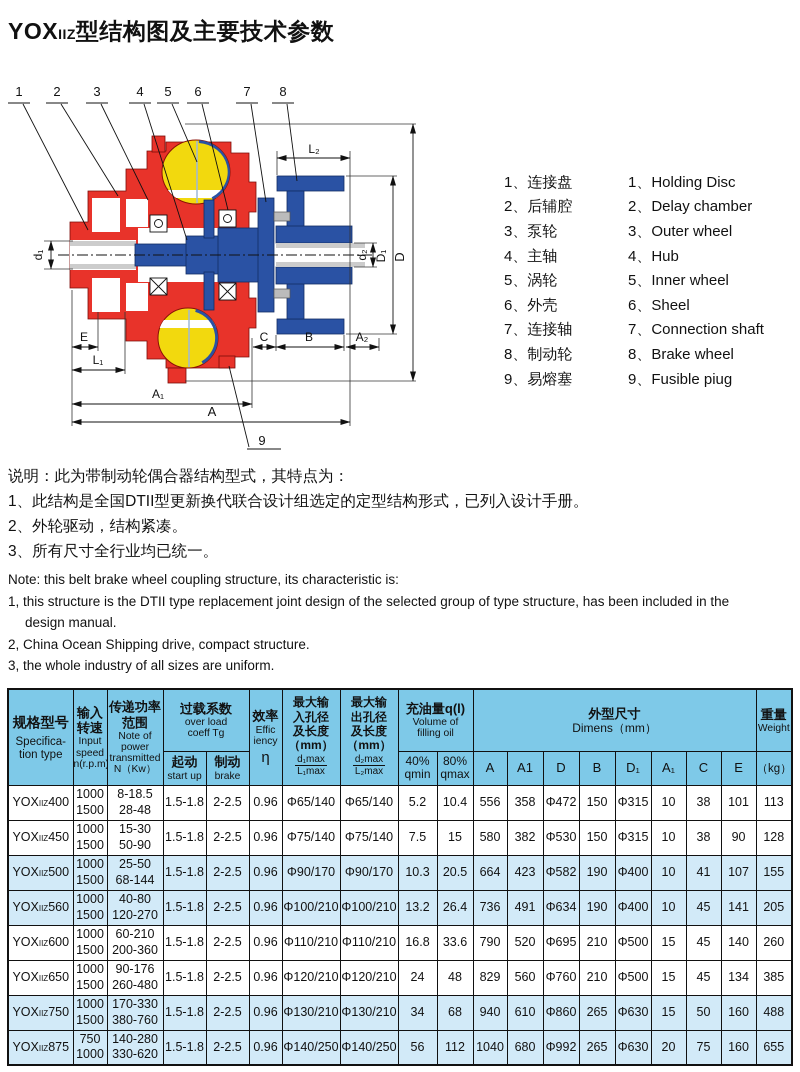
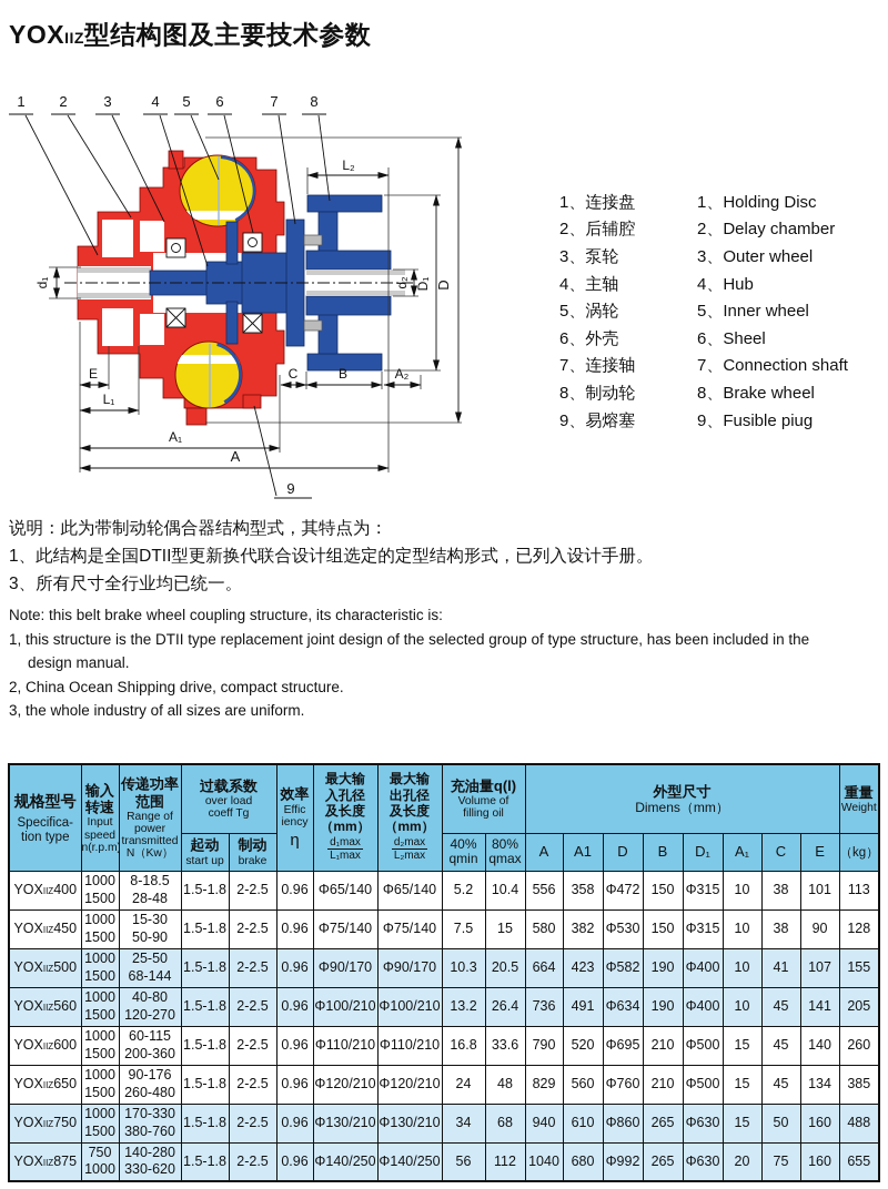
  YOXIIZ型结构图及主要技术参数
  L₂
  E
  L₁
  C
  B
  A₂
  A₁
  A
  1
  2
  3
  4
  5
  6
  7
  8
  9
  1、连接盘
  1、Holding Disc
  2、后辅腔
  2、Delay chamber
  3、泵轮
  3、Outer wheel
  4、主轴
  4、Hub
  5、涡轮
  5、Inner wheel
  6、外壳
  6、Sheel
  7、连接轴
  7、Connection shaft
  8、制动轮
  8、Brake wheel
  9、易熔塞
  9、Fusible piug
  说明：此为带制动轮偶合器结构型式，其特点为：
  1、此结构是全国DTII型更新换代联合设计组选定的定型结构形式，已列入设计手册。
- 2、外轮驱动，结构紧凑。
  3、所有尺寸全行业均已统一。
  Note: this belt brake wheel coupling structure, its characteristic is:
  1, this structure is the DTII type replacement joint design of the selected group of type structure, has been included in the
  design manual.
  2, China Ocean Shipping drive, compact structure.
  3, the whole industry of all sizes are uniform.
- 规格型号 Specifica- tion type	输入 转速 Input speed n(r.p.m	传递功率 范围 Note of power transmitted N（Kw）	过载系数 over load coeff Tg	效率 Effic iency η	最大输 入孔径 及长度 （mm） d₁maxL₁max	最大输 出孔径 及长度 （mm） d₂maxL₂max	充油量q(l) Volume of filling oil	外型尺寸 Dimens（mm）	重量 Weight
+ 规格型号 Specifica- tion type	输入 转速 Input speed n(r.p.m	传递功率 范围 Range of power transmitted N（Kw）	过载系数 over load coeff Tg	效率 Effic iency η	最大输 入孔径 及长度 （mm） d₁maxL₁max	最大输 出孔径 及长度 （mm） d₂maxL₂max	充油量q(l) Volume of filling oil	外型尺寸 Dimens（mm）	重量 Weight
  起动start up	制动brake	40% qmin	80% qmax	A	A1	D	B	D₁	A₁	C	E	（kg）
  YOXIIZ400	10001500	8-18.528-48	1.5-1.8	2-2.5	0.96	Φ65/140	Φ65/140	5.2	10.4	556	358	Φ472	150	Φ315	10	38	101	113
  YOXIIZ450	10001500	15-3050-90	1.5-1.8	2-2.5	0.96	Φ75/140	Φ75/140	7.5	15	580	382	Φ530	150	Φ315	10	38	90	128
  YOXIIZ500	10001500	25-5068-144	1.5-1.8	2-2.5	0.96	Φ90/170	Φ90/170	10.3	20.5	664	423	Φ582	190	Φ400	10	41	107	155
  YOXIIZ560	10001500	40-80120-270	1.5-1.8	2-2.5	0.96	Φ100/210	Φ100/210	13.2	26.4	736	491	Φ634	190	Φ400	10	45	141	205
- YOXIIZ600	10001500	60-210200-360	1.5-1.8	2-2.5	0.96	Φ110/210	Φ110/210	16.8	33.6	790	520	Φ695	210	Φ500	15	45	140	260
+ YOXIIZ600	10001500	60-115200-360	1.5-1.8	2-2.5	0.96	Φ110/210	Φ110/210	16.8	33.6	790	520	Φ695	210	Φ500	15	45	140	260
  YOXIIZ650	10001500	90-176260-480	1.5-1.8	2-2.5	0.96	Φ120/210	Φ120/210	24	48	829	560	Φ760	210	Φ500	15	45	134	385
  YOXIIZ750	10001500	170-330380-760	1.5-1.8	2-2.5	0.96	Φ130/210	Φ130/210	34	68	940	610	Φ860	265	Φ630	15	50	160	488
  YOXIIZ875	7501000	140-280330-620	1.5-1.8	2-2.5	0.96	Φ140/250	Φ140/250	56	112	1040	680	Φ992	265	Φ630	20	75	160	655
